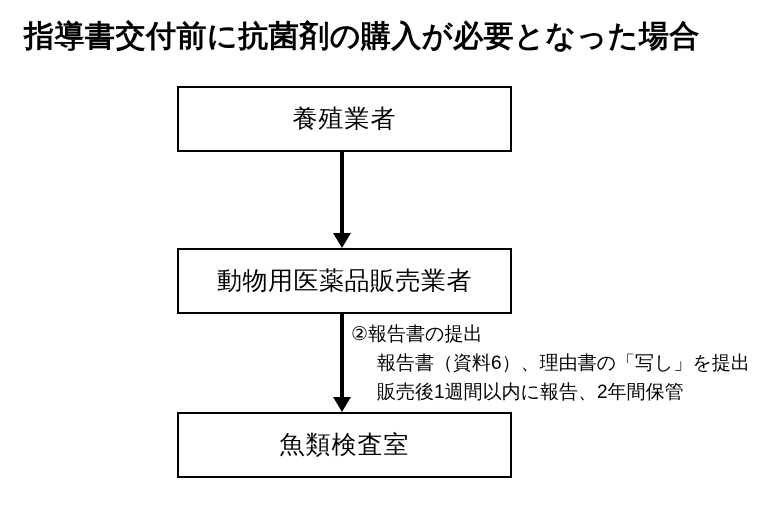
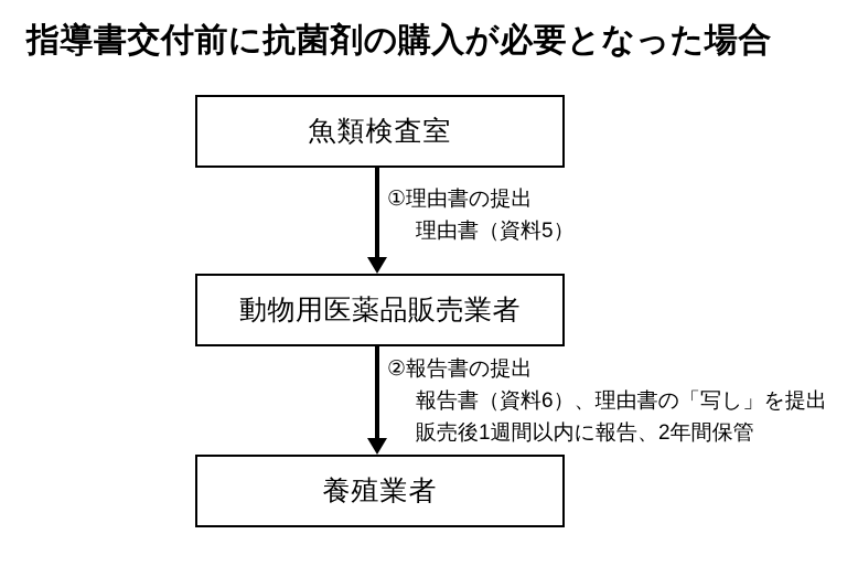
  指導書交付前に抗菌剤の購入が必要となった場合
- 養殖業者
+ 魚類検査室
+ ①理由書の提出
+ 理由書（資料5）
  動物用医薬品販売業者
  ②報告書の提出
  報告書（資料6）、理由書の「写し」を提出
  販売後1週間以内に報告、2年間保管
- 魚類検査室
+ 養殖業者
